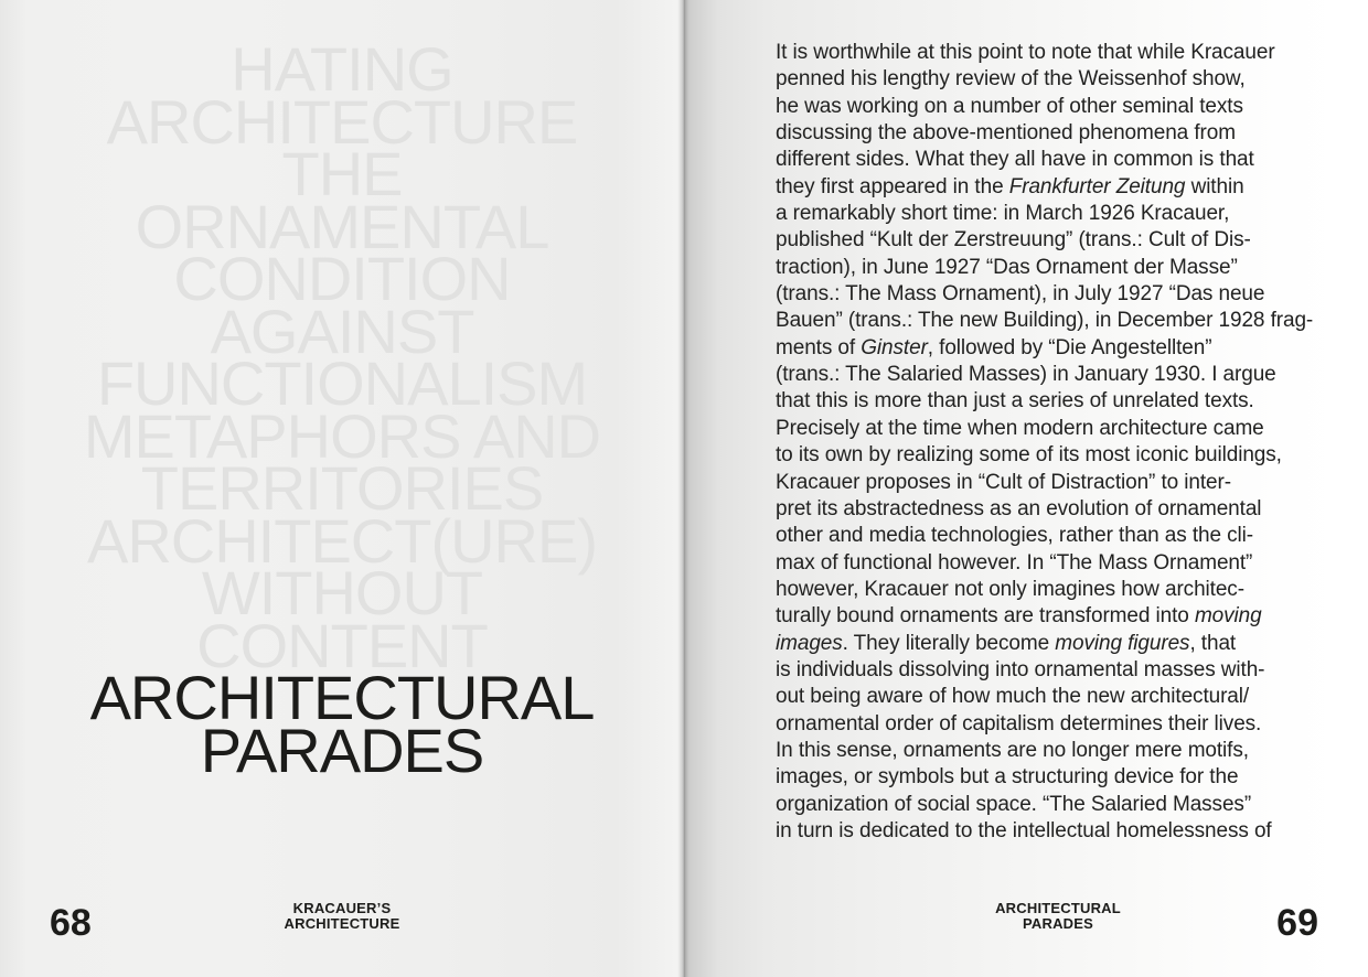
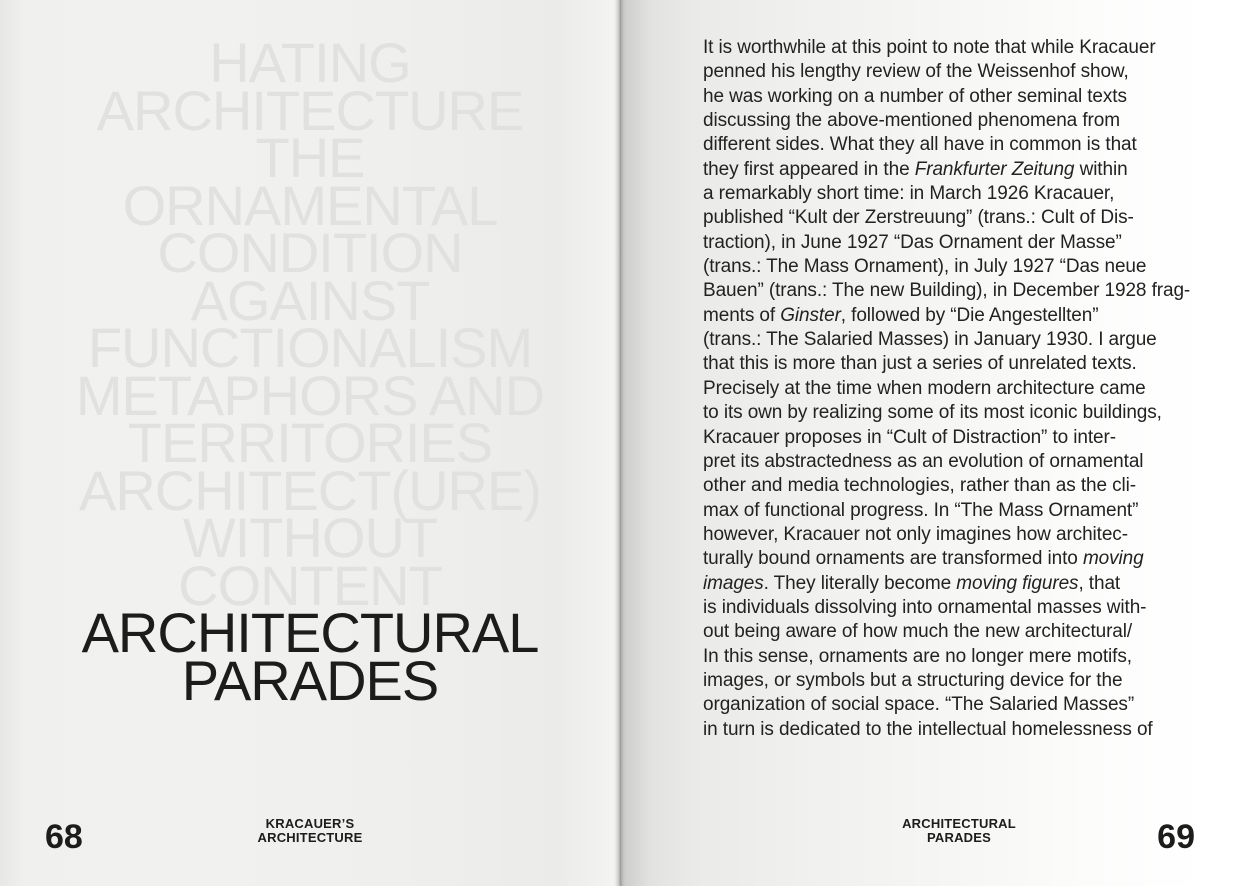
  CONTENT
  ARCHITECTURAL
  PARADES
  68
  KRACAUER’S
  ARCHITECTURE
  It is worthwhile at this point to note that while Kracauer
  penned his lengthy review of the Weissenhof show,
  he was working on a number of other seminal texts
  discussing the above-mentioned phenomena from
  different sides. What they all have in common is that
  they first appeared in the Frankfurter Zeitung within
  a remarkably short time: in March 1926 Kracauer,
  published “Kult der Zerstreuung” (trans.: Cult of Dis-
  traction), in June 1927 “Das Ornament der Masse”
  (trans.: The Mass Ornament), in July 1927 “Das neue
  Bauen” (trans.: The new Building), in December 1928 frag-
  ments of Ginster, followed by “Die Angestellten”
  (trans.: The Salaried Masses) in January 1930. I argue
  that this is more than just a series of unrelated texts.
  Precisely at the time when modern architecture came
  to its own by realizing some of its most iconic buildings,
  Kracauer proposes in “Cult of Distraction” to inter-
  pret its abstractedness as an evolution of ornamental
  other and media technologies, rather than as the cli-
- max of functional however. In “The Mass Ornament”
+ max of functional progress. In “The Mass Ornament”
  however, Kracauer not only imagines how architec-
  turally bound ornaments are transformed into moving
  images. They literally become moving figures, that
  is individuals dissolving into ornamental masses with-
  out being aware of how much the new architectural/
- ornamental order of capitalism determines their lives.
  In this sense, ornaments are no longer mere motifs,
  images, or symbols but a structuring device for the
  organization of social space. “The Salaried Masses”
  in turn is dedicated to the intellectual homelessness of
  ARCHITECTURAL
  PARADES
  69
